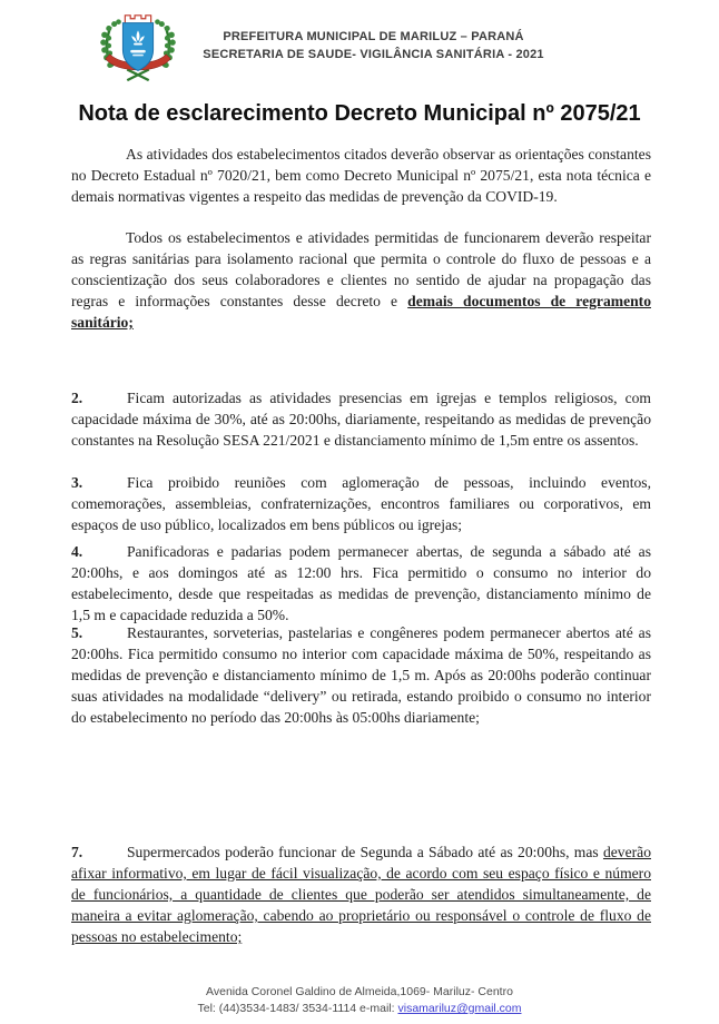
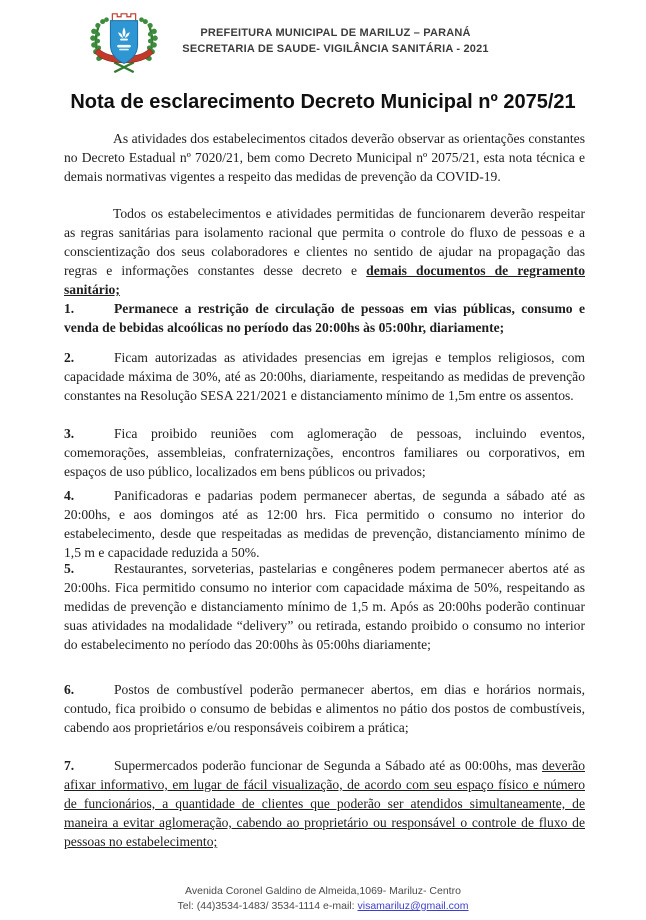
  PREFEITURA MUNICIPAL DE MARILUZ – PARANÁ
  SECRETARIA DE SAUDE- VIGILÂNCIA SANITÁRIA - 2021
  Nota de esclarecimento Decreto Municipal nº 2075/21
  As atividades dos estabelecimentos citados deverão observar as orientações constantes no Decreto Estadual nº 7020/21, bem como Decreto Municipal nº 2075/21, esta nota técnica e demais normativas vigentes a respeito das medidas de prevenção da COVID-19.
  Todos os estabelecimentos e atividades permitidas de funcionarem deverão respeitar as regras sanitárias para isolamento racional que permita o controle do fluxo de pessoas e a conscientização dos seus colaboradores e clientes no sentido de ajudar na propagação das regras e informações constantes desse decreto e demais documentos de regramento sanitário;
+ 1. Permanece a restrição de circulação de pessoas em vias públicas, consumo e venda de bebidas alcoólicas no período das 20:00hs às 05:00hr, diariamente;
  2. Ficam autorizadas as atividades presencias em igrejas e templos religiosos, com capacidade máxima de 30%, até as 20:00hs, diariamente, respeitando as medidas de prevenção constantes na Resolução SESA 221/2021 e distanciamento mínimo de 1,5m entre os assentos.
- 3. Fica proibido reuniões com aglomeração de pessoas, incluindo eventos, comemorações, assembleias, confraternizações, encontros familiares ou corporativos, em espaços de uso público, localizados em bens públicos ou igrejas;
+ 3. Fica proibido reuniões com aglomeração de pessoas, incluindo eventos, comemorações, assembleias, confraternizações, encontros familiares ou corporativos, em espaços de uso público, localizados em bens públicos ou privados;
  4. Panificadoras e padarias podem permanecer abertas, de segunda a sábado até as 20:00hs, e aos domingos até as 12:00 hrs. Fica permitido o consumo no interior do estabelecimento, desde que respeitadas as medidas de prevenção, distanciamento mínimo de 1,5 m e capacidade reduzida a 50%.
  5. Restaurantes, sorveterias, pastelarias e congêneres podem permanecer abertos até as 20:00hs. Fica permitido consumo no interior com capacidade máxima de 50%, respeitando as medidas de prevenção e distanciamento mínimo de 1,5 m. Após as 20:00hs poderão continuar suas atividades na modalidade “delivery” ou retirada, estando proibido o consumo no interior do estabelecimento no período das 20:00hs às 05:00hs diariamente;
+ 6. Postos de combustível poderão permanecer abertos, em dias e horários normais, contudo, fica proibido o consumo de bebidas e alimentos no pátio dos postos de combustíveis, cabendo aos proprietários e/ou responsáveis coibirem a prática;
- 7. Supermercados poderão funcionar de Segunda a Sábado até as 20:00hs, mas deverão afixar informativo, em lugar de fácil visualização, de acordo com seu espaço físico e número de funcionários, a quantidade de clientes que poderão ser atendidos simultaneamente, de maneira a evitar aglomeração, cabendo ao proprietário ou responsável o controle de fluxo de pessoas no estabelecimento;
+ 7. Supermercados poderão funcionar de Segunda a Sábado até as 00:00hs, mas deverão afixar informativo, em lugar de fácil visualização, de acordo com seu espaço físico e número de funcionários, a quantidade de clientes que poderão ser atendidos simultaneamente, de maneira a evitar aglomeração, cabendo ao proprietário ou responsável o controle de fluxo de pessoas no estabelecimento;
  Avenida Coronel Galdino de Almeida,1069- Mariluz- Centro
  Tel: (44)3534-1483/ 3534-1114 e-mail: visamariluz@gmail.com
